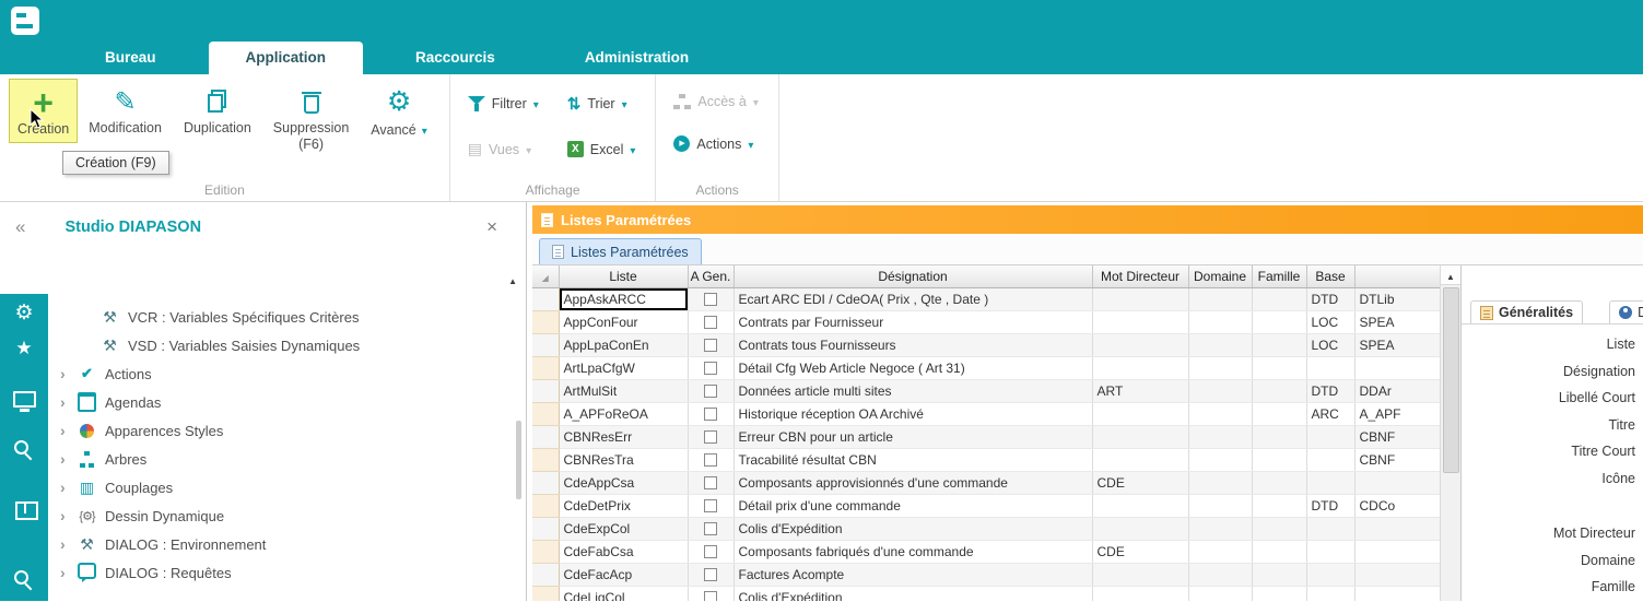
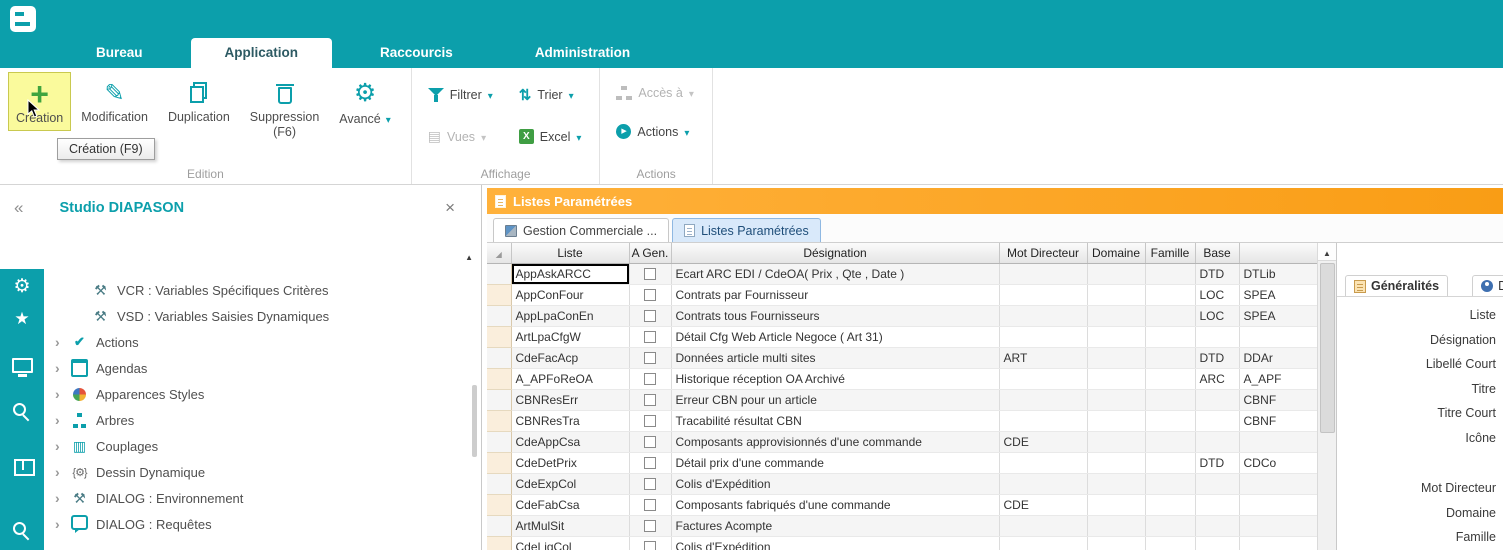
  Bureau
  Application
  Raccourcis
  Administration
  Création
  Modification
  Duplication
  Suppression
  (F6)
  Avancé
  Edition
  Filtrer
  Trier
  Vues
  Excel
  Affichage
  Accès à
  Actions
  Actions
  Création (F9)
  Studio DIAPASON
  VCR : Variables Spécifiques Critères
  VSD : Variables Saisies Dynamiques
  Actions
  Agendas
  Apparences Styles
  Arbres
  Couplages
  Dessin Dynamique
  DIALOG : Environnement
  DIALOG : Requêtes
  Listes Paramétrées
+ Gestion Commerciale ...
  Listes Paramétrées
  	Liste	A Gen.	Désignation	Mot Directeur	Domaine	Famille	Base
  	AppAskARCC		Ecart ARC EDI / CdeOA( Prix , Qte , Date )				DTD	DTLib
  	AppConFour		Contrats par Fournisseur				LOC	SPEA
  	AppLpaConEn		Contrats tous Fournisseurs				LOC	SPEA
  	ArtLpaCfgW		Détail Cfg Web Article Negoce ( Art 31)
- 	ArtMulSit		Données article multi sites	ART			DTD	DDAr
+ 	CdeFacAcp		Données article multi sites	ART			DTD	DDAr
  	A_APFoReOA		Historique réception OA Archivé				ARC	A_APF
  	CBNResErr		Erreur CBN pour un article					CBNF
  	CBNResTra		Tracabilité résultat CBN					CBNF
  	CdeAppCsa		Composants approvisionnés d'une commande	CDE
  	CdeDetPrix		Détail prix d'une commande				DTD	CDCo
  	CdeExpCol		Colis d'Expédition
  	CdeFabCsa		Composants fabriqués d'une commande	CDE
- 	CdeFacAcp		Factures Acompte
+ 	ArtMulSit		Factures Acompte
  	CdeLigCol		Colis d'Expédition
  Généralités
  Liste
  Désignation
  Libellé Court
  Titre
  Titre Court
  Icône
  Mot Directeur
  Domaine
  Famille
